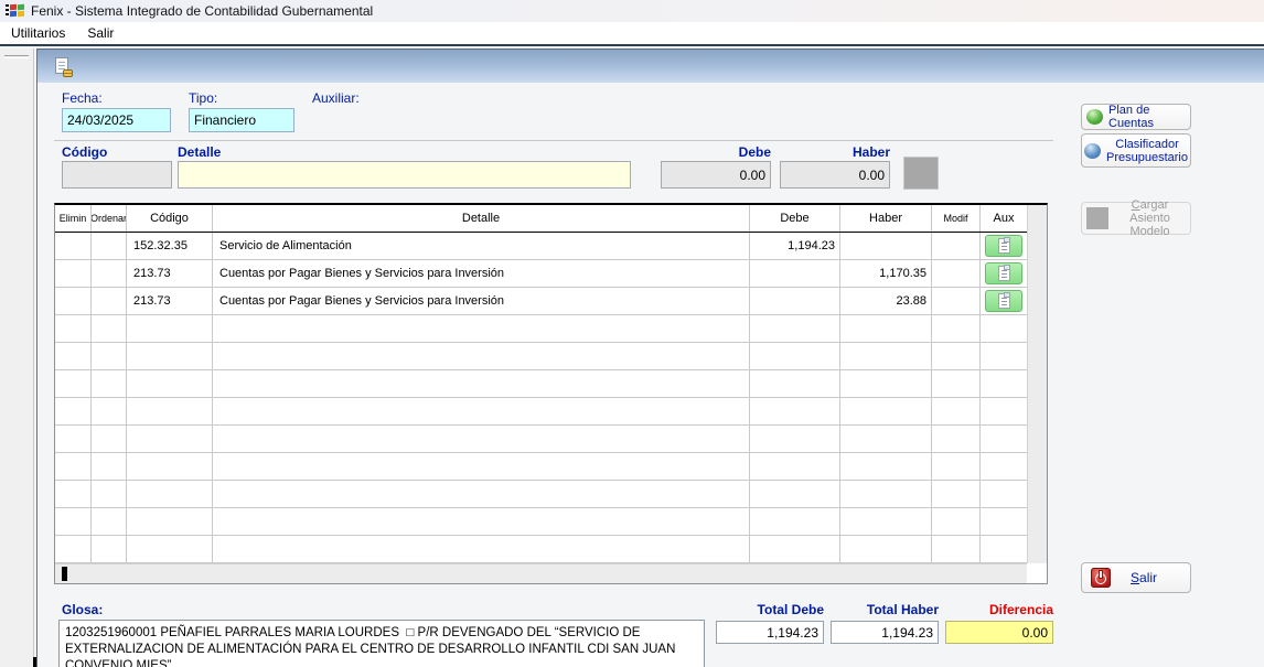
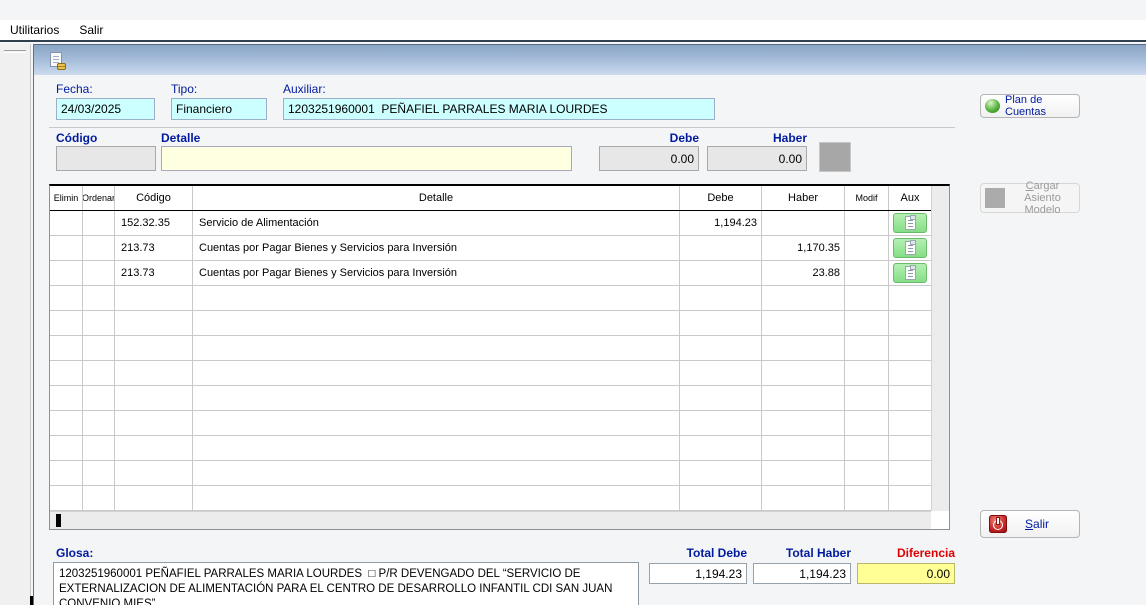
- Fenix - Sistema Integrado de Contabilidad Gubernamental
  Utilitarios
  Salir
  Fecha:
  24/03/2025
  Tipo:
  Financiero
  Auxiliar:
+ 1203251960001 PEÑAFIEL PARRALES MARIA LOURDES
  Código
  Detalle
  Debe
  0.00
  Haber
  0.00
  Plan de Cuentas
- Clasificador
- Presupuestario
  Cargar Asiento
  Modelo
  Salir
  Elimin
  Ordenar
  Código
  Detalle
  Debe
  Haber
  Modif
  Aux
  152.32.35
  Servicio de Alimentación
  1,194.23
  213.73
  Cuentas por Pagar Bienes y Servicios para Inversión
  1,170.35
  213.73
  Cuentas por Pagar Bienes y Servicios para Inversión
  23.88
  Glosa:
  Total Debe
  1,194.23
  Total Haber
  1,194.23
  Diferencia
  0.00
